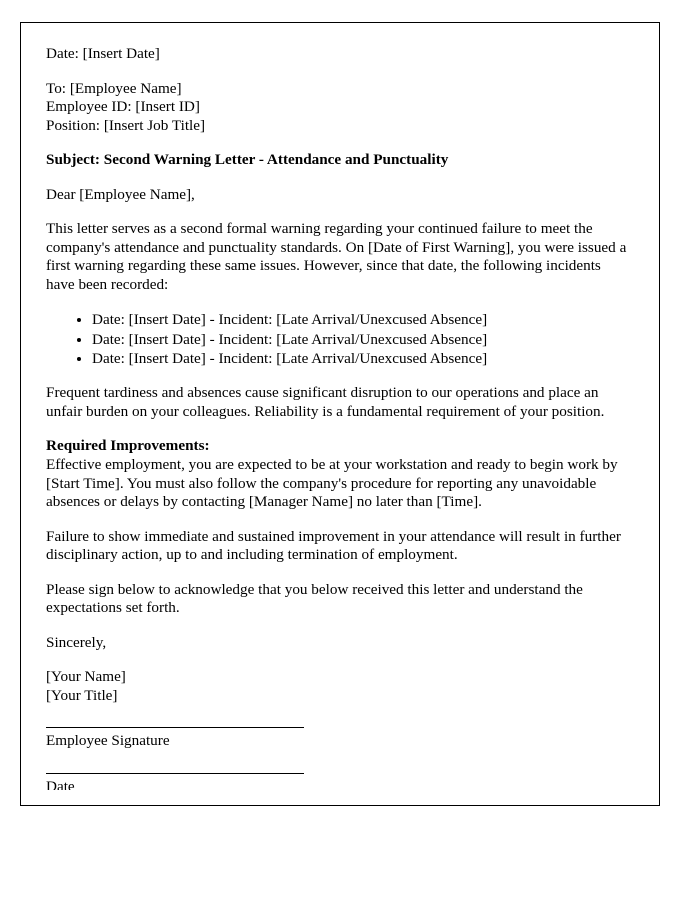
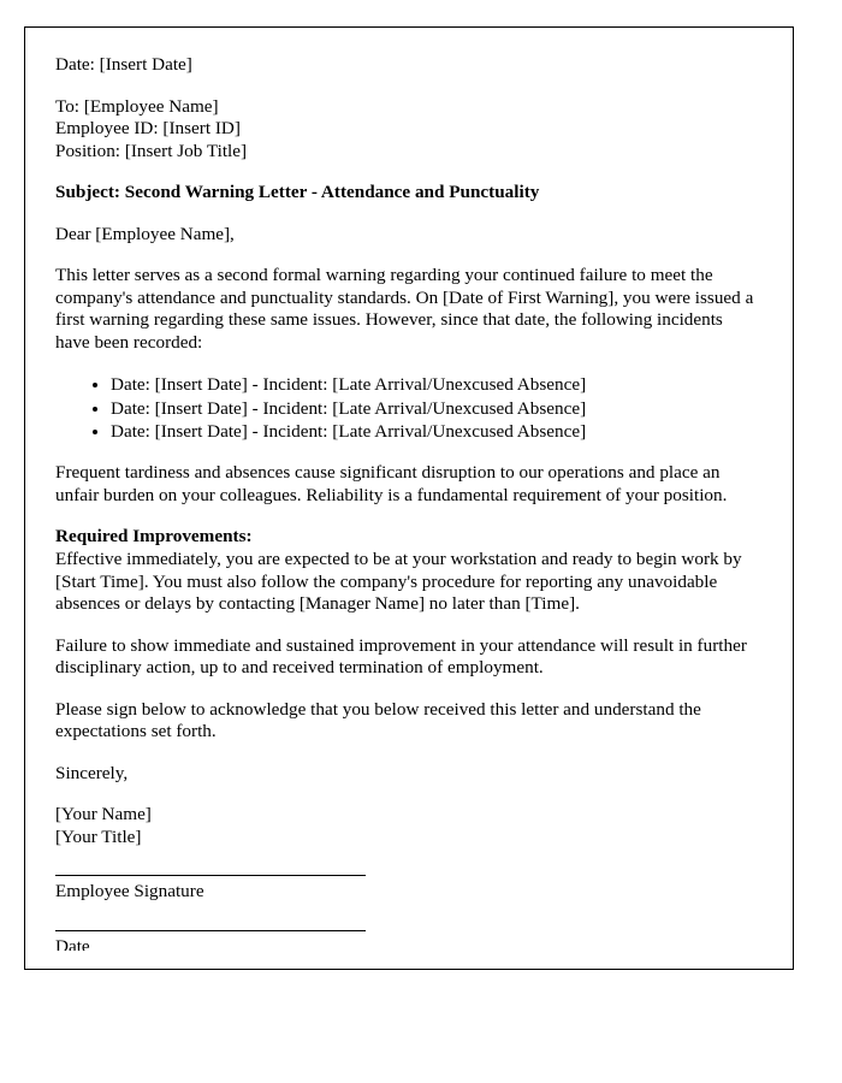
  Date: [Insert Date]
  To: [Employee Name]
  Employee ID: [Insert ID]
  Position: [Insert Job Title]
  Subject: Second Warning Letter - Attendance and Punctuality
  Dear [Employee Name],
  This letter serves as a second formal warning regarding your continued failure to meet the company's attendance and punctuality standards. On [Date of First Warning], you were issued a first warning regarding these same issues. However, since that date, the following incidents have been recorded:
  Date: [Insert Date] - Incident: [Late Arrival/Unexcused Absence]
  Date: [Insert Date] - Incident: [Late Arrival/Unexcused Absence]
  Date: [Insert Date] - Incident: [Late Arrival/Unexcused Absence]
  Frequent tardiness and absences cause significant disruption to our operations and place an unfair burden on your colleagues. Reliability is a fundamental requirement of your position.
  Required Improvements:
- Effective employment, you are expected to be at your workstation and ready to begin work by [Start Time]. You must also follow the company's procedure for reporting any unavoidable absences or delays by contacting [Manager Name] no later than [Time].
+ Effective immediately, you are expected to be at your workstation and ready to begin work by [Start Time]. You must also follow the company's procedure for reporting any unavoidable absences or delays by contacting [Manager Name] no later than [Time].
- Failure to show immediate and sustained improvement in your attendance will result in further disciplinary action, up to and including termination of employment.
+ Failure to show immediate and sustained improvement in your attendance will result in further disciplinary action, up to and received termination of employment.
  Please sign below to acknowledge that you below received this letter and understand the expectations set forth.
  Sincerely,
  [Your Name]
  [Your Title]
  Employee Signature
  Date
